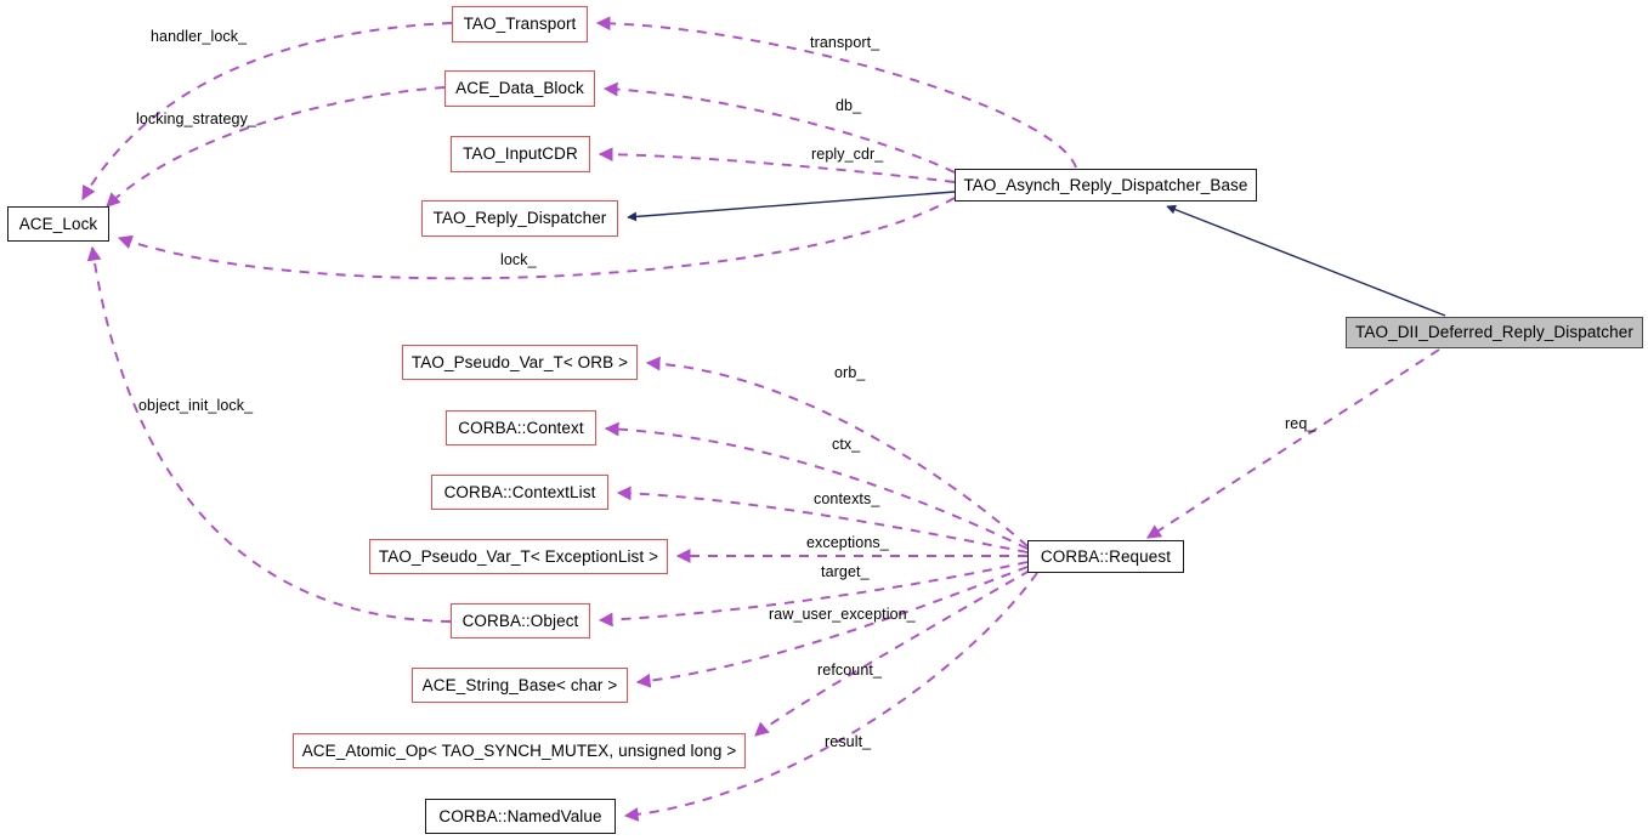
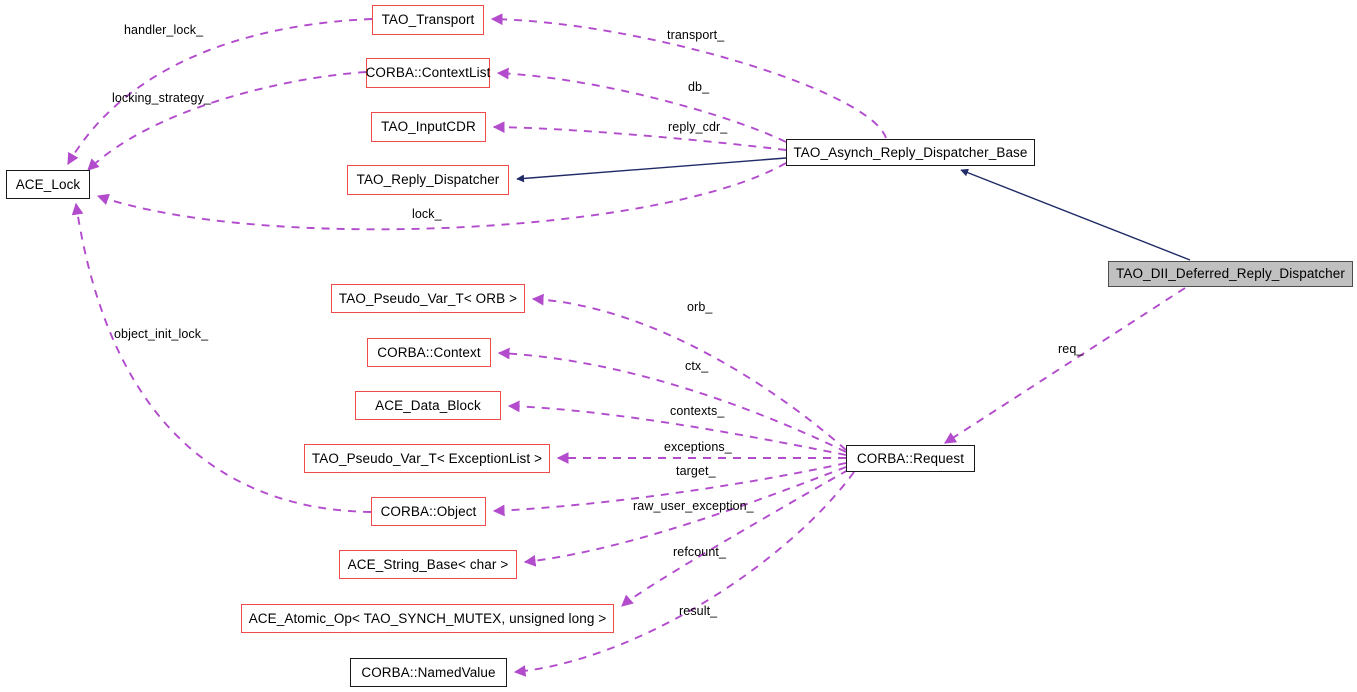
  TAO_Transport
- ACE_Data_Block
+ CORBA::ContextList
  TAO_InputCDR
  TAO_Reply_Dispatcher
  ACE_Lock
  TAO_Asynch_Reply_Dispatcher_Base
  TAO_DII_Deferred_Reply_Dispatcher
  TAO_Pseudo_Var_T< ORB >
  CORBA::Context
- CORBA::ContextList
+ ACE_Data_Block
  TAO_Pseudo_Var_T< ExceptionList >
  CORBA::Object
  ACE_String_Base< char >
  ACE_Atomic_Op< TAO_SYNCH_MUTEX, unsigned long >
  CORBA::NamedValue
  CORBA::Request
  handler_lock_
  transport_
  db_
  locking_strategy_
  reply_cdr_
  lock_
  orb_
  object_init_lock_
  req_
  ctx_
  contexts_
  exceptions_
  target_
  raw_user_exception_
  refcount_
  result_
